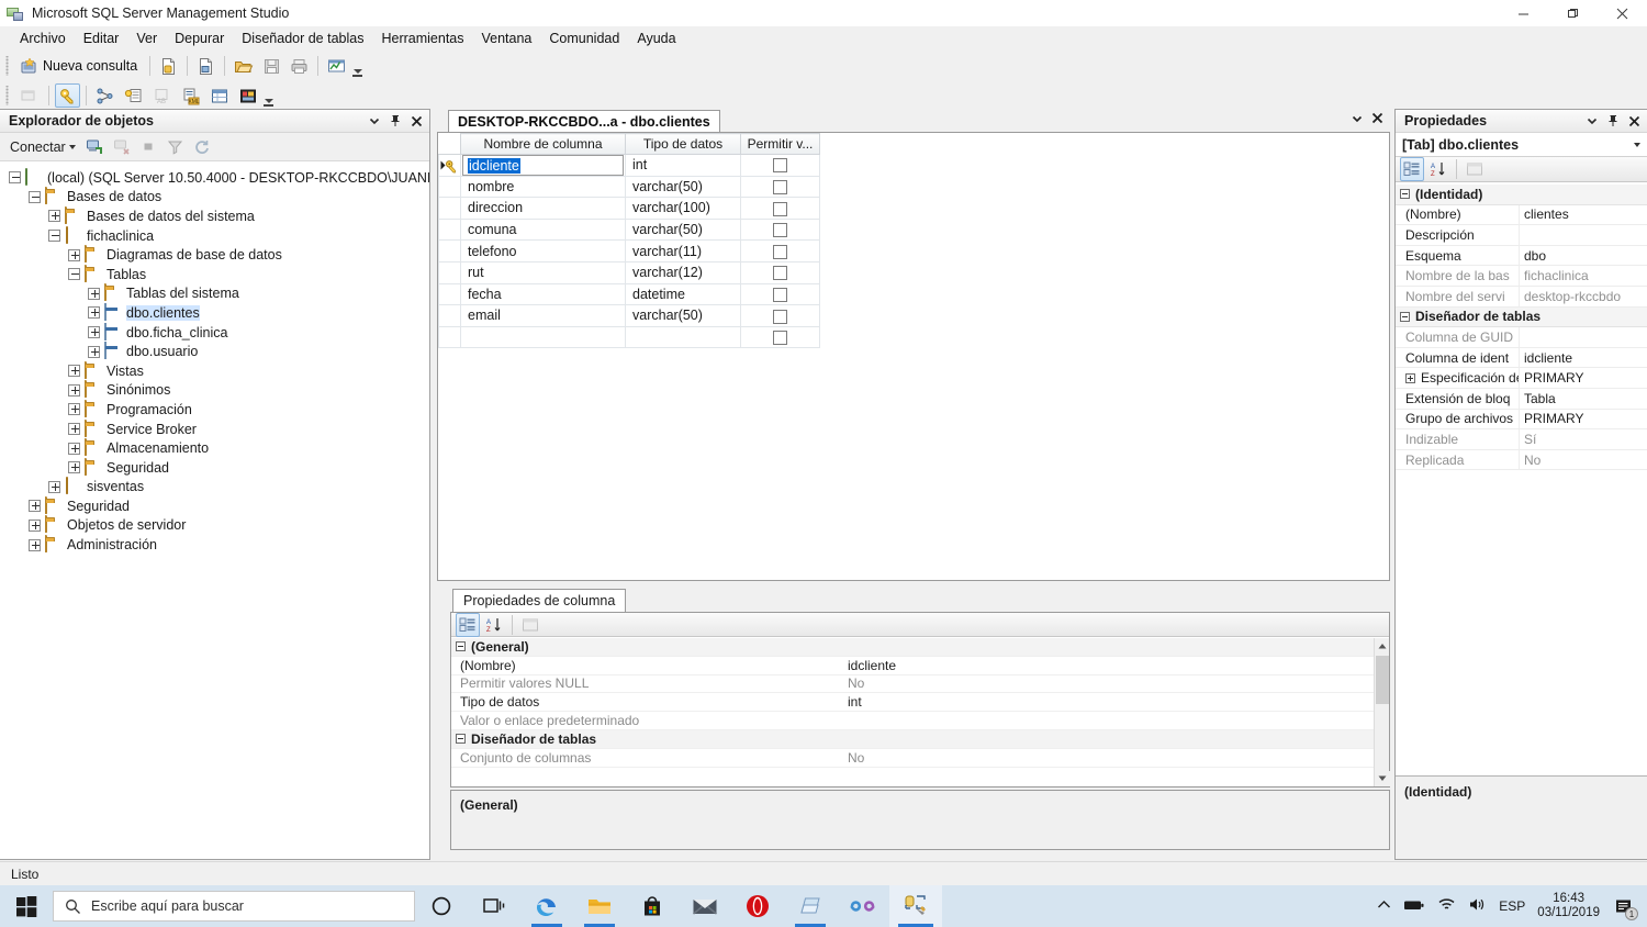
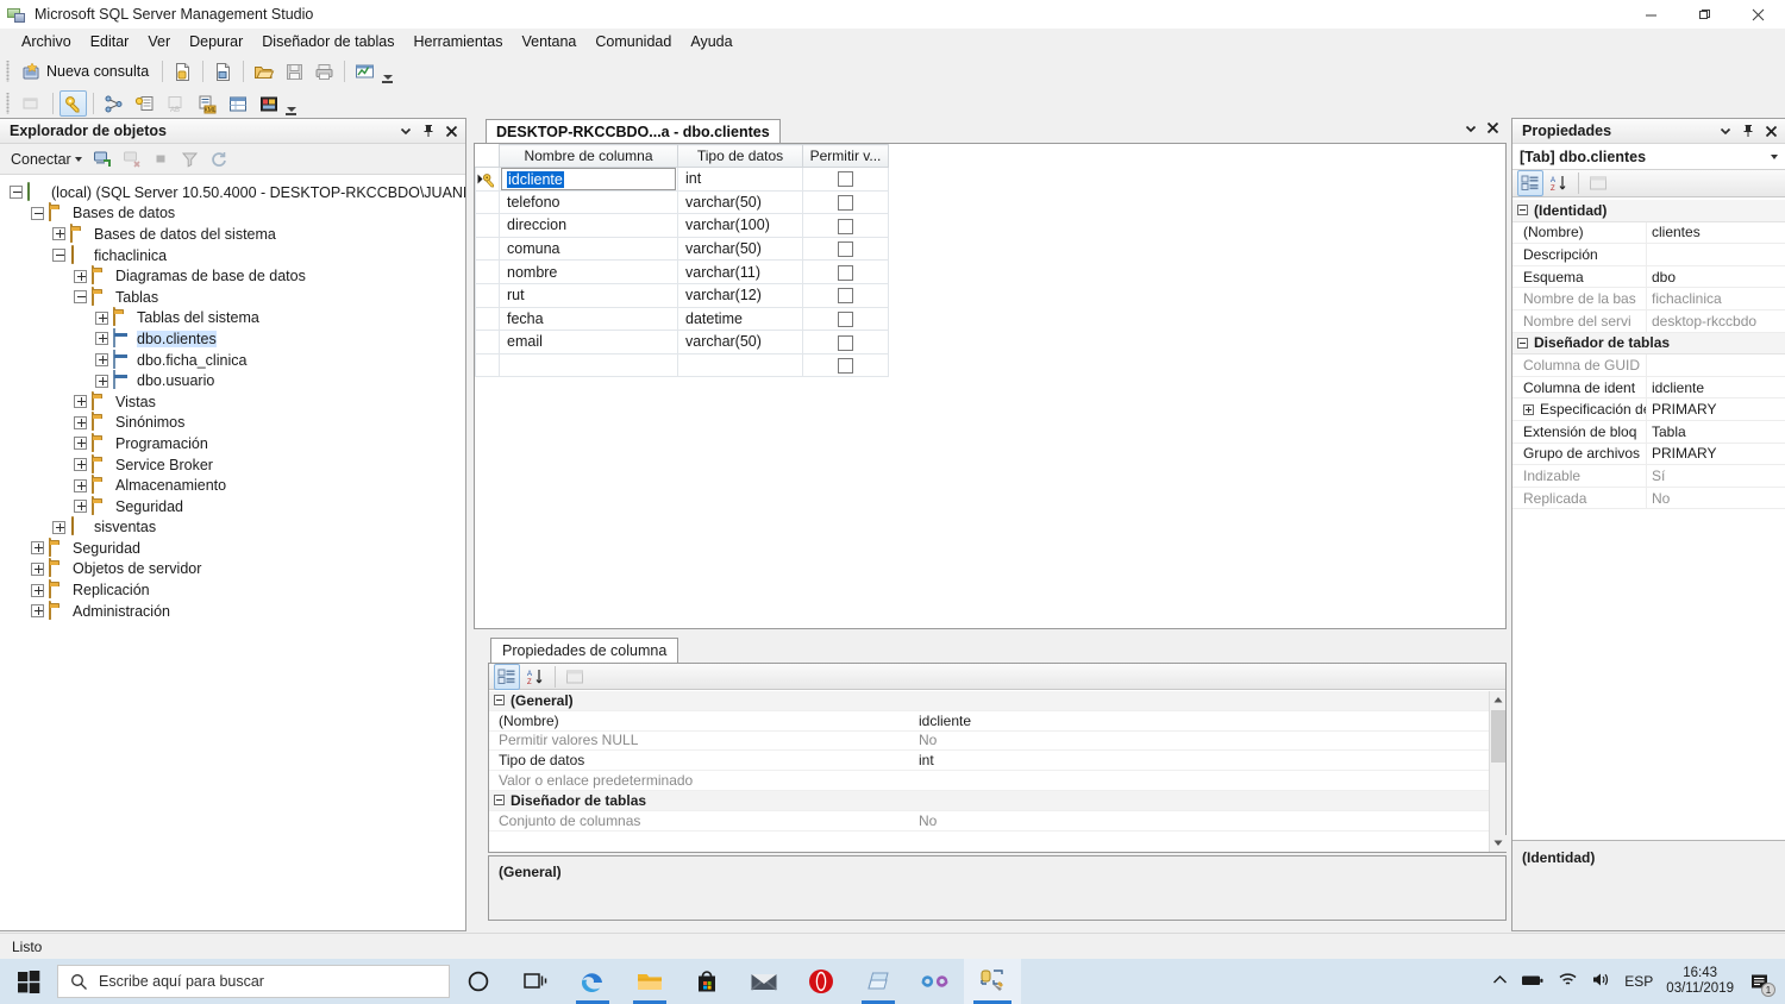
  Microsoft SQL Server Management Studio
  Archivo
  Editar
  Ver
  Depurar
  Diseñador de tablas
  Herramientas
  Ventana
  Comunidad
  Ayuda
  Nueva consulta
  Explorador de objetos
  Conectar
  (local) (SQL Server 10.50.4000 - DESKTOP-RKCCBDO\JUAN
  Bases de datos
  Bases de datos del sistema
  fichaclinica
  Diagramas de base de datos
  Tablas
  Tablas del sistema
  dbo.clientes
  dbo.ficha_clinica
  dbo.usuario
  Vistas
  Sinónimos
  Programación
  Service Broker
  Almacenamiento
  Seguridad
  sisventas
  Seguridad
  Objetos de servidor
+ Replicación
  Administración
  DESKTOP-RKCCBDO...a - dbo.clientes
  	Nombre de columna	Tipo de datos	Permitir v...
  	idcliente	int
- 	nombre	varchar(50)
+ 	telefono	varchar(50)
  	direccion	varchar(100)
  	comuna	varchar(50)
- 	telefono	varchar(11)
+ 	nombre	varchar(11)
  	rut	varchar(12)
  	fecha	datetime
  	email	varchar(50)
  Propiedades de columna
  (General)
  (Nombre)
  idcliente
  Permitir valores NULL
  No
  Tipo de datos
  int
  Valor o enlace predeterminado
  Diseñador de tablas
  Conjunto de columnas
  No
  (General)
  Propiedades
  [Tab] dbo.clientes
  (Identidad)
  (Nombre)
  clientes
  Descripción
  Esquema
  dbo
  Nombre de la bas
  fichaclinica
  Nombre del servi
  desktop-rkccbdo
  Diseñador de tablas
  Columna de GUID
  Columna de ident
  idcliente
  Especificación d
  PRIMARY
  Extensión de bloq
  Tabla
  Grupo de archivos
  PRIMARY
  Indizable
  Sí
  Replicada
  No
  (Identidad)
  Listo
  Escribe aquí para buscar
  ESP
  16:43
  03/11/2019
  1
